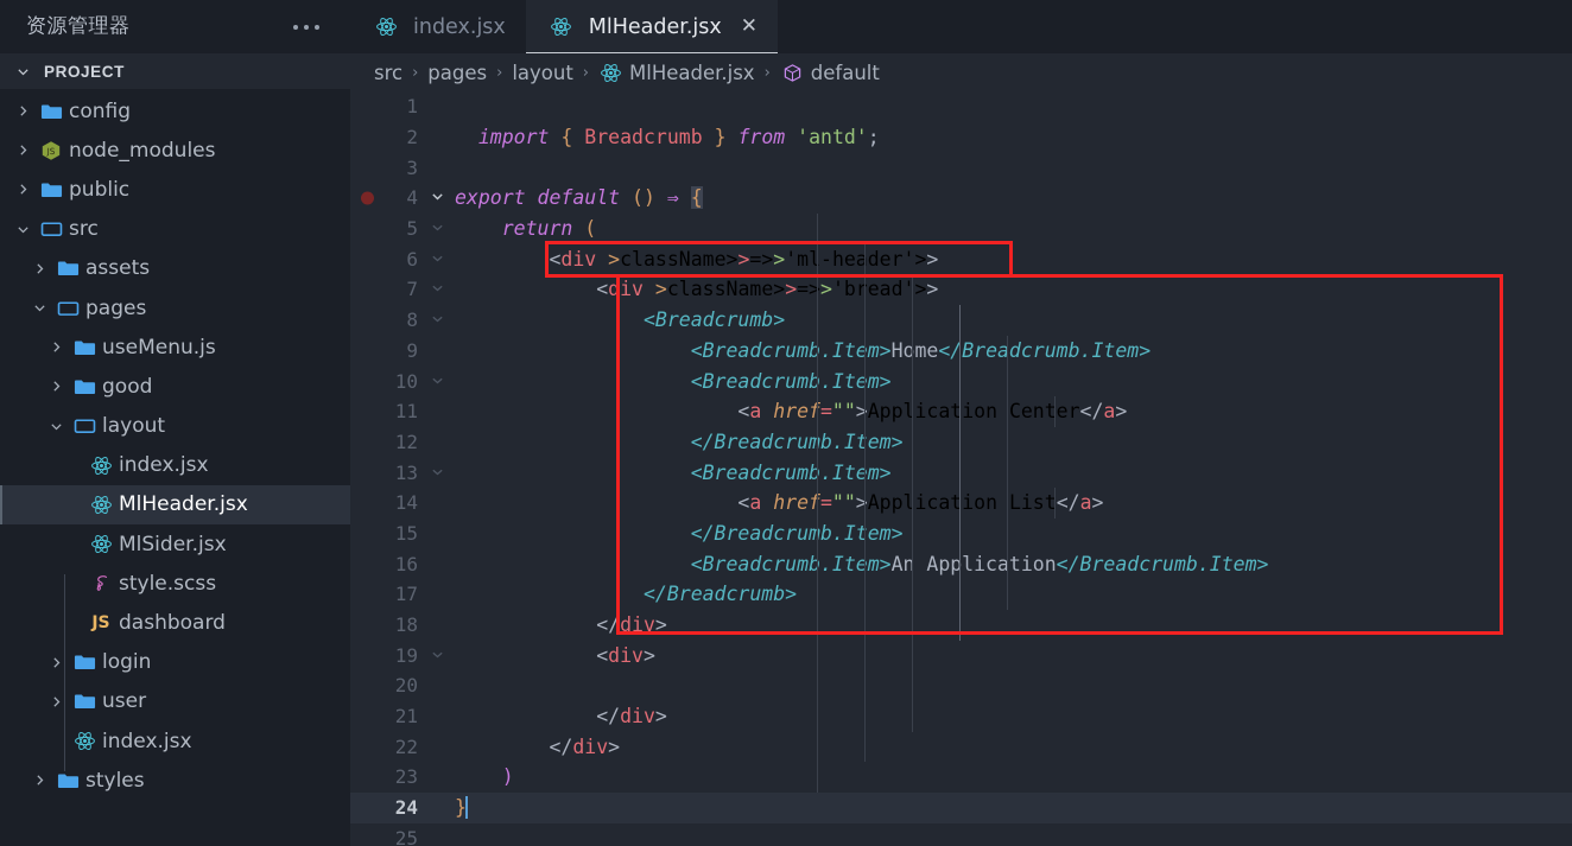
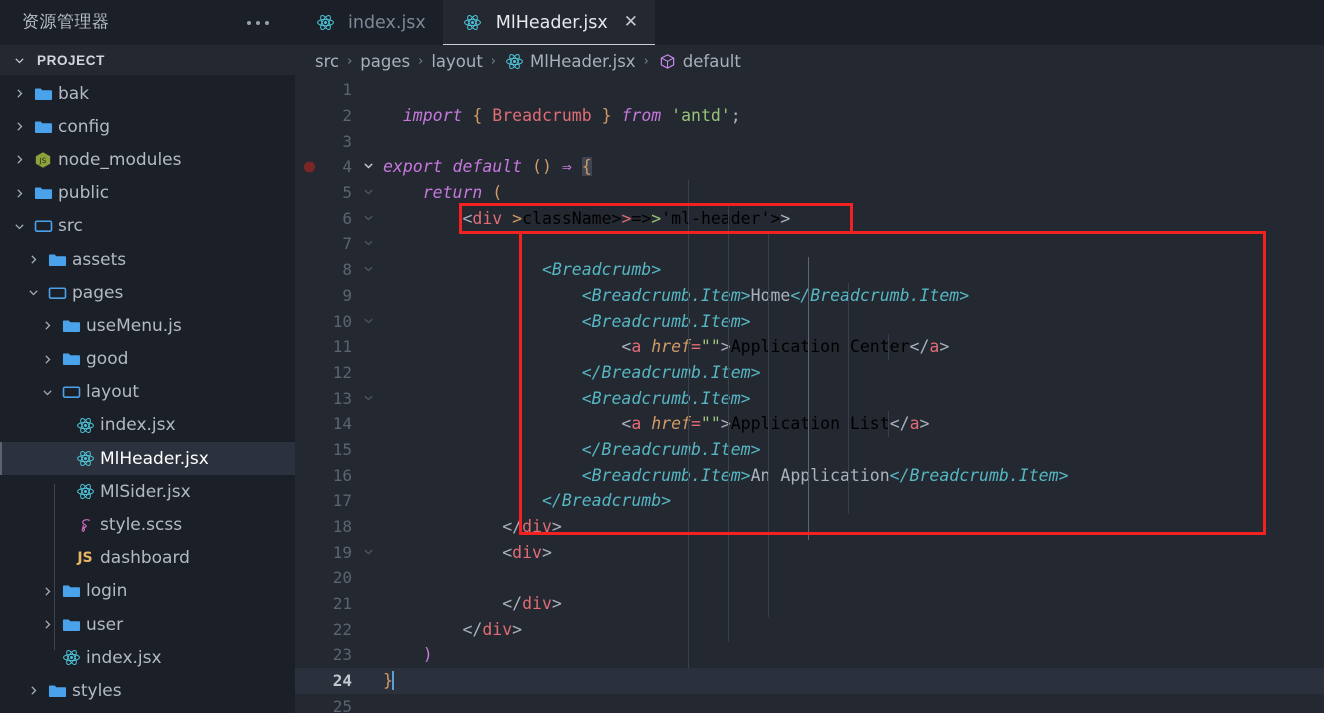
  资源管理器
  PROJECT
+ bak
  config
  JS
  node_modules
  public
  src
  assets
  pages
  useMenu.js
  good
  layout
  index.jsx
  MlHeader.jsx
  MlSider.jsx
  style.scss
  JS
  dashboard
  login
  user
  index.jsx
  styles
  index.jsx
  MlHeader.jsx
  ✕
  src
  ›
  pages
  ›
  layout
  ›
  MlHeader.jsx
  ›
  default
  1
  2
  import { Breadcrumb } from 'antd';
  3
  4
  export default () ⇒ {
  5
  return (
  6
  <div >className>>=>>'ml-header'>>
  7
- <div >className>>=>>'bread'>>
  8
  <Breadcrumb>
  9
  <Breadcrumb.Item>Home</Breadcrumb.Item>
  10
  <Breadcrumb.Item>
  11
  <a href="">Application Center</a>
  12
  </Breadcrumb.Item>
  13
  <Breadcrumb.Item>
  14
  <a href="">Application List</a>
  15
  </Breadcrumb.Item>
  16
  <Breadcrumb.Item>An Application</Breadcrumb.Item>
  17
  </Breadcrumb>
  18
  </div>
  19
  <div>
  20
  21
  </div>
  22
  </div>
  23
  )
  24
  }
  25
